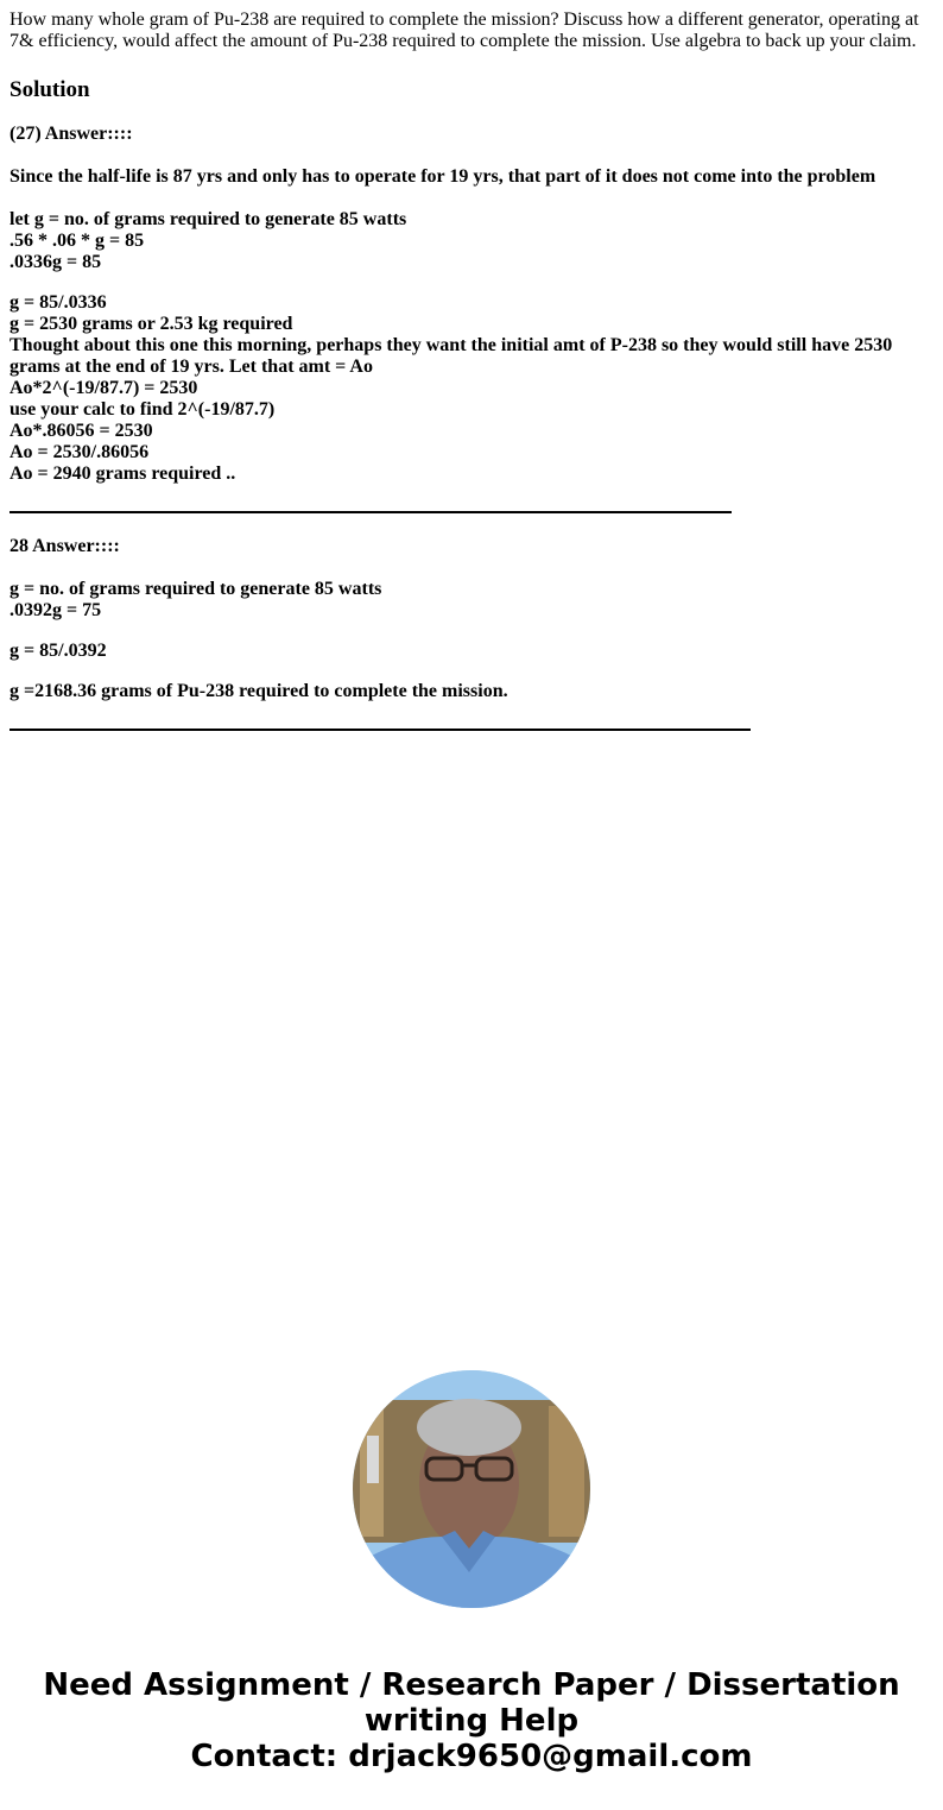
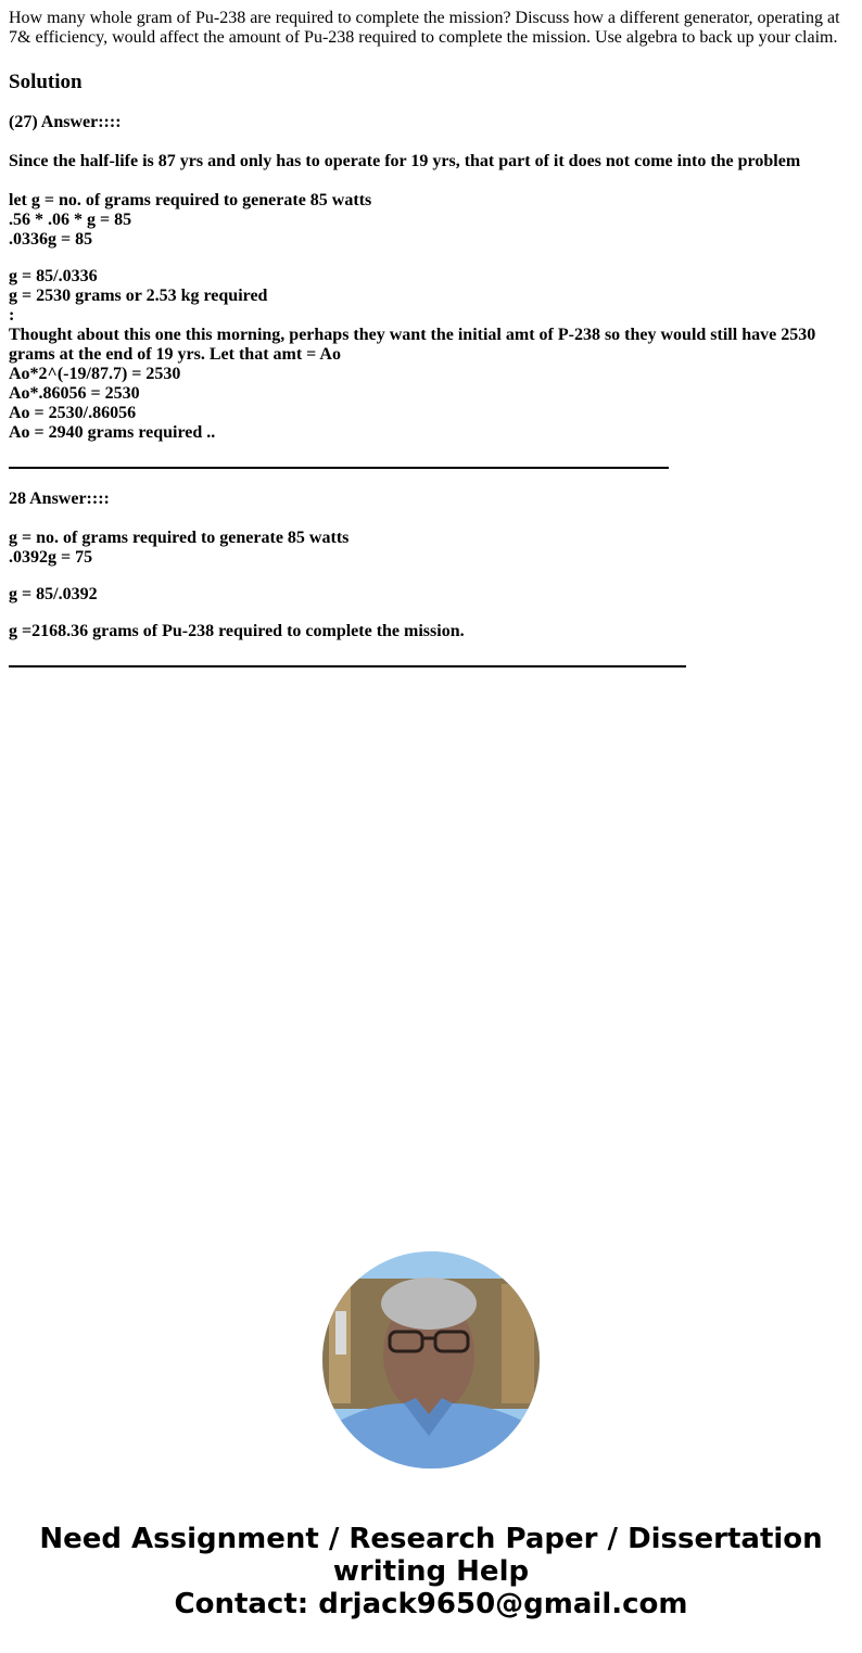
  How many whole gram of Pu-238 are required to complete the mission? Discuss how a different generator, operating at 7& efficiency, would affect the amount of Pu-238 required to complete the mission. Use algebra to back up your claim.
  Solution
  (27) Answer::::
  Since the half-life is 87 yrs and only has to operate for 19 yrs, that part of it does not come into the problem
  let g = no. of grams required to generate 85 watts
  .56 * .06 * g = 85
  .0336g = 85
  g = 85/.0336
  g = 2530 grams or 2.53 kg required
+ :
  Thought about this one this morning, perhaps they want the initial amt of P-238 so they would still have 2530 grams at the end of 19 yrs. Let that amt = Ao
  Ao*2^(-19/87.7) = 2530
- use your calc to find 2^(-19/87.7)
  Ao*.86056 = 2530
  Ao = 2530/.86056
  Ao = 2940 grams required ..
  28 Answer::::
  g = no. of grams required to generate 85 watts
  .0392g = 75
  g = 85/.0392
  g =2168.36 grams of Pu-238 required to complete the mission.
  Need Assignment / Research Paper / Dissertation
  writing Help
  Contact: drjack9650@gmail.com
